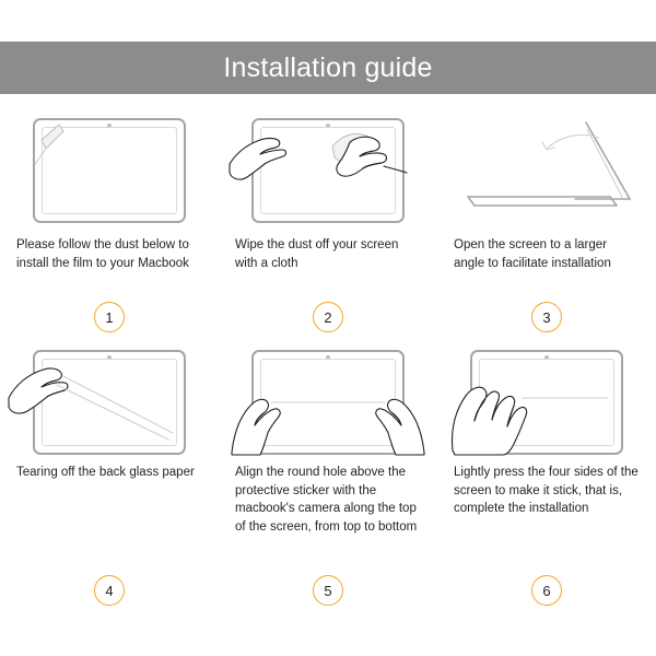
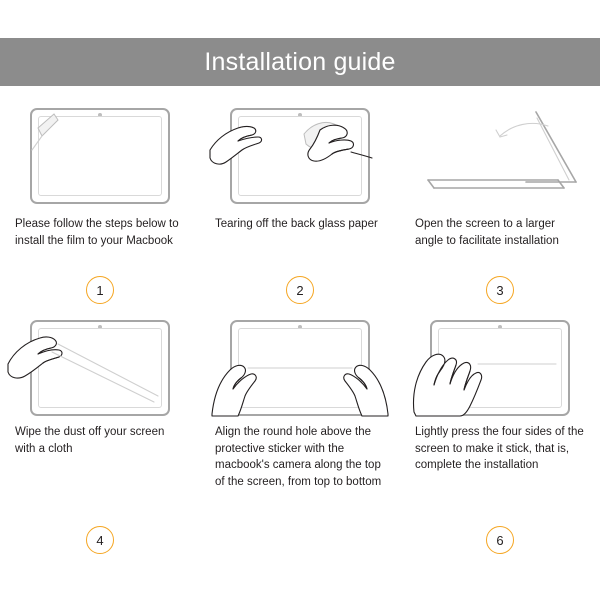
  Installation guide
- Please follow the dust below to install the film to your Macbook
+ Please follow the steps below to install the film to your Macbook
  1
- Wipe the dust off your screen with a cloth
+ Tearing off the back glass paper
  2
  Open the screen to a larger angle to facilitate installation
  3
- Tearing off the back glass paper
+ Wipe the dust off your screen with a cloth
  4
  Align the round hole above the protective sticker with the macbook's camera along the top of the screen, from top to bottom
- 5
  Lightly press the four sides of the screen to make it stick, that is, complete the installation
  6
